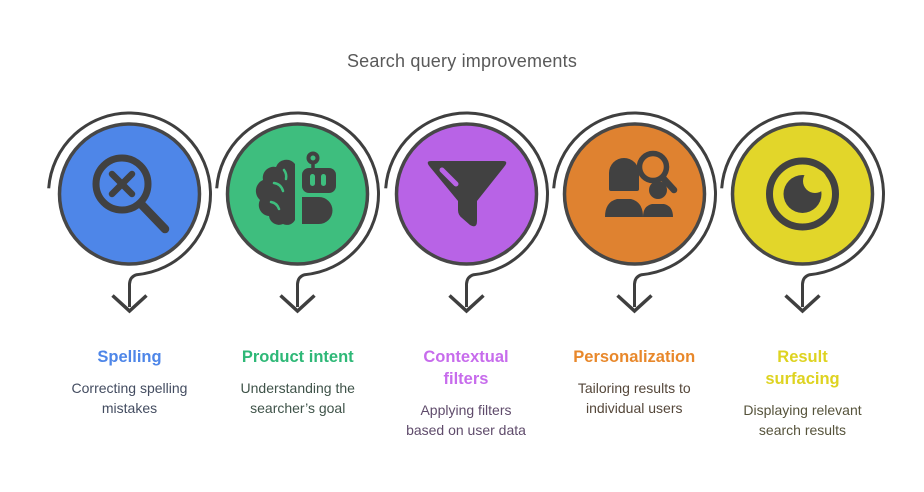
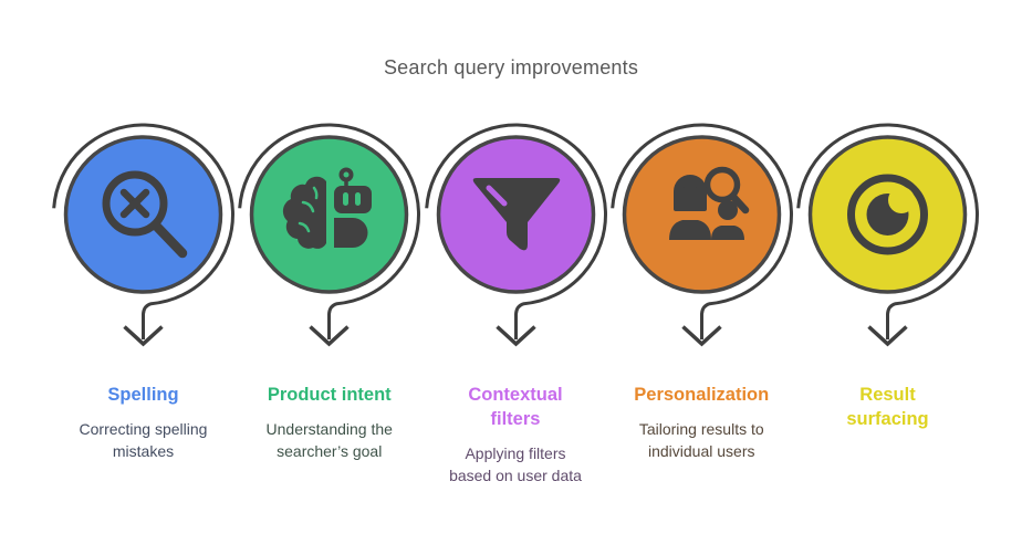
  Search query improvements
  Spelling
  Correcting spelling
  mistakes
  Product intent
  Understanding the
  searcher’s goal
  Contextual
  filters
  Applying filters
  based on user data
  Personalization
  Tailoring results to
  individual users
  Result
  surfacing
- Displaying relevant
- search results
